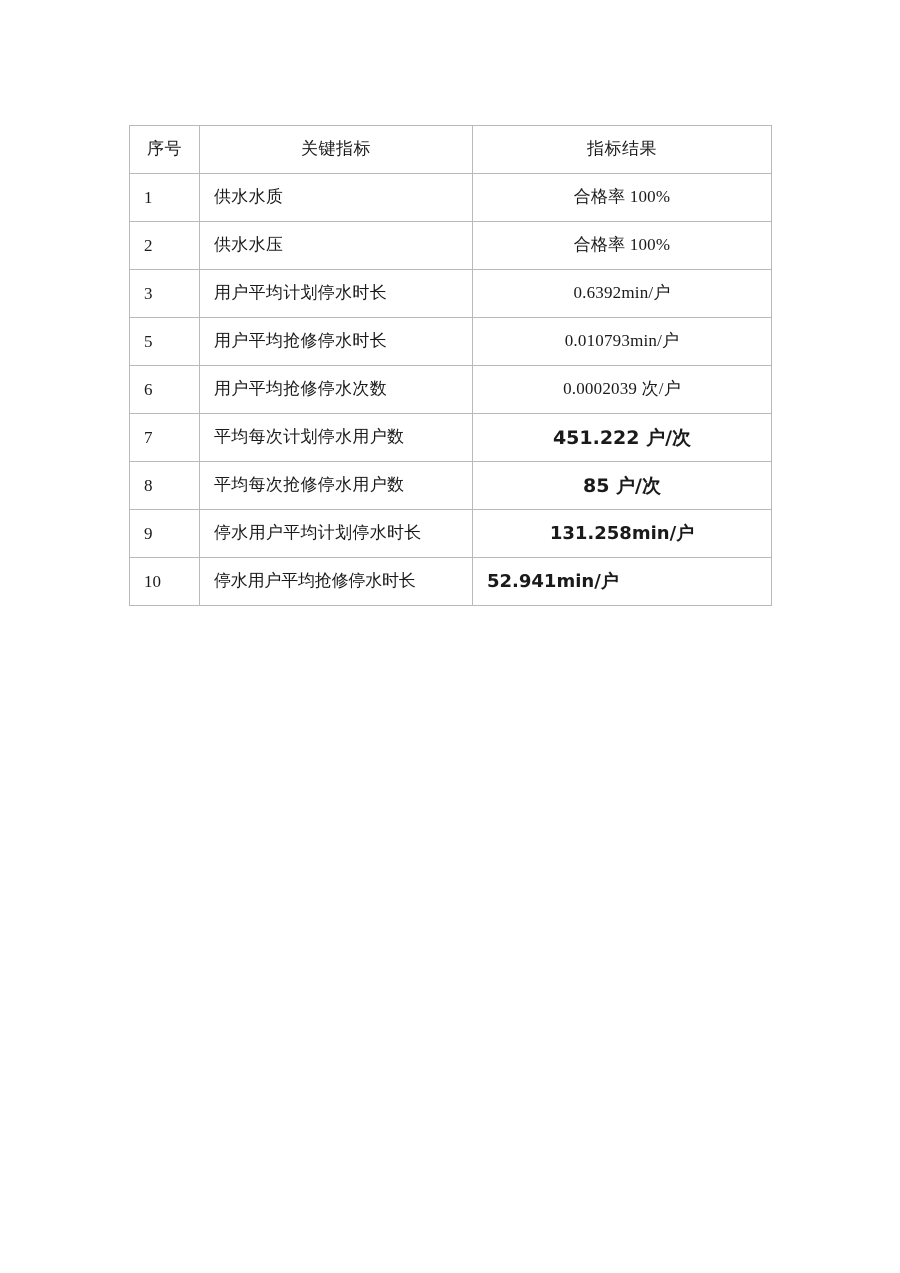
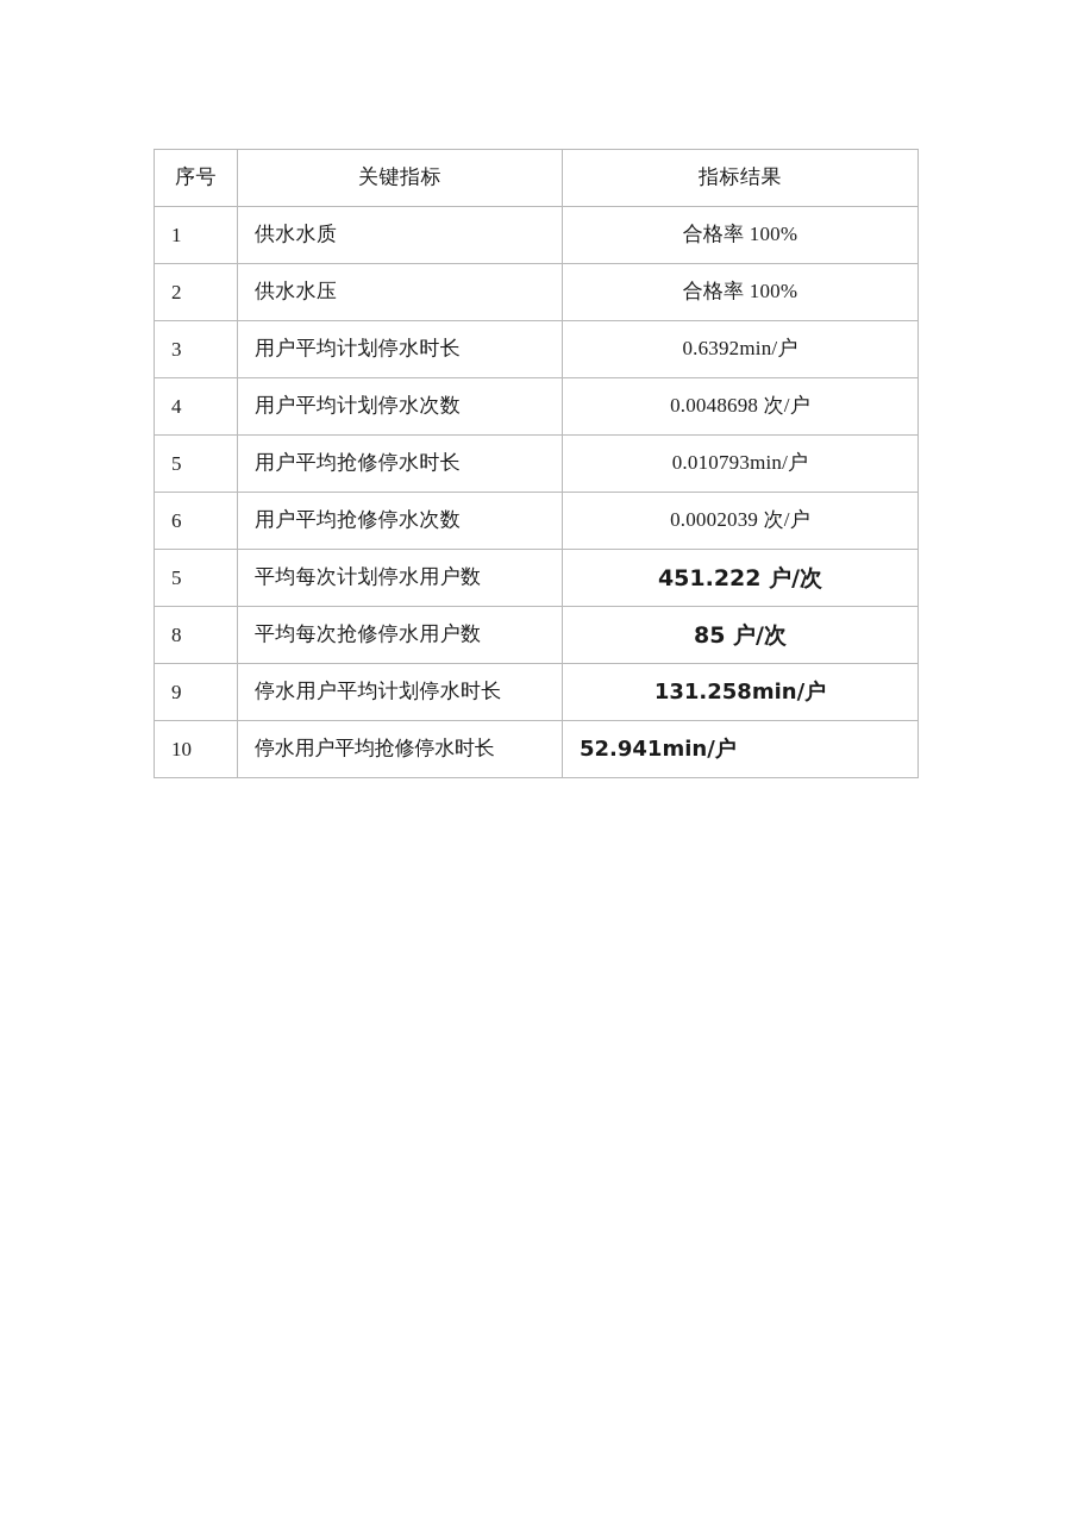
  序号	关键指标	指标结果
  1	供水水质	合格率 100%
  2	供水水压	合格率 100%
  3	用户平均计划停水时长	0.6392min/户
+ 4	用户平均计划停水次数	0.0048698 次/户
  5	用户平均抢修停水时长	0.010793min/户
  6	用户平均抢修停水次数	0.0002039 次/户
- 7	平均每次计划停水用户数	451.222 户/次
+ 5	平均每次计划停水用户数	451.222 户/次
  8	平均每次抢修停水用户数	85 户/次
  9	停水用户平均计划停水时长	131.258min/户
  10	停水用户平均抢修停水时长	52.941min/户
